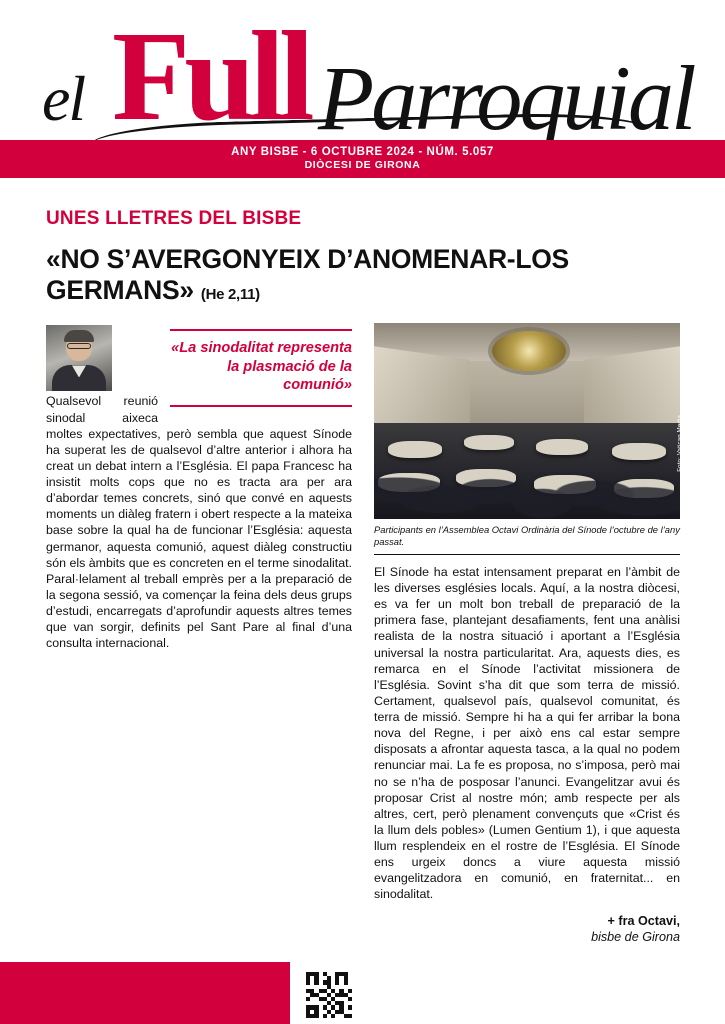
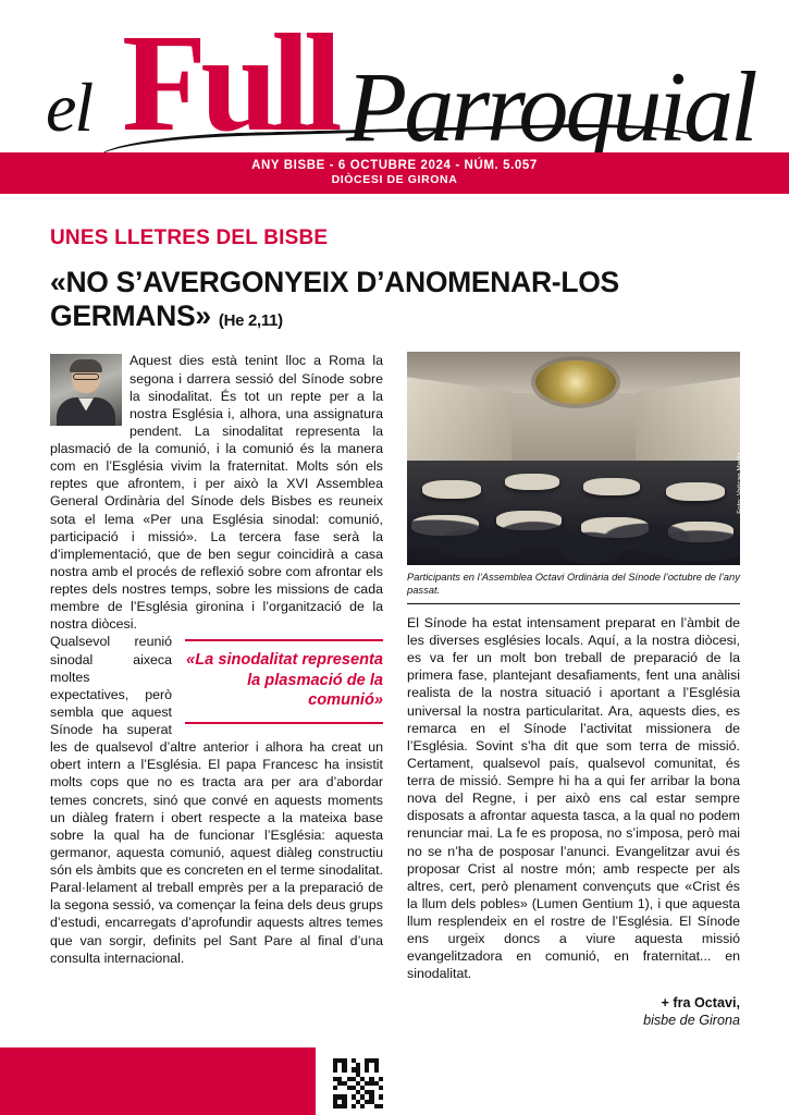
  el
  Full
  Parroquial
  ANY BISBE - 6 OCTUBRE 2024 - NÚM. 5.057
  DIÒCESI DE GIRONA
  UNES LLETRES DEL BISBE
  «NO S’AVERGONYEIX D’ANOMENAR-LOS GERMANS» (He 2,11)
+ Aquest dies està tenint lloc a Roma la segona i darrera sessió del Sínode sobre la sinodalitat. És tot un repte per a la nostra Església i, alhora, una assignatura pendent. La sinodalitat representa la plasmació de la comunió, i la comunió és la manera com en l’Església vivim la fraternitat. Molts són els reptes que afrontem, i per això la XVI Assemblea General Ordinària del Sínode dels Bisbes es reuneix sota el lema «Per una Església sinodal: comunió, participació i missió». La tercera fase serà la d’implementació, que de ben segur coincidirà a casa nostra amb el procés de reflexió sobre com afrontar els reptes dels nostres temps, sobre les missions de cada membre de l’Església gironina i l’organització de la nostra diòcesi.
  «La sinodalitat representa la plasmació de la comunió»
- Qualsevol reunió sinodal aixeca moltes expectatives, però sembla que aquest Sínode ha superat les de qualsevol d’altre anterior i alhora ha creat un debat intern a l’Església. El papa Francesc ha insistit molts cops que no es tracta ara per ara d’abordar temes concrets, sinó que convé en aquests moments un diàleg fratern i obert respecte a la mateixa base sobre la qual ha de funcionar l’Església: aquesta germanor, aquesta comunió, aquest diàleg constructiu són els àmbits que es concreten en el terme sinodalitat. Paral·lelament al treball emprès per a la preparació de la segona sessió, va començar la feina dels deus grups d’estudi, encarregats d’aprofundir aquests altres temes que van sorgir, definits pel Sant Pare al final d’una consulta internacional.
+ Qualsevol reunió sinodal aixeca moltes expectatives, però sembla que aquest Sínode ha superat les de qualsevol d’altre anterior i alhora ha creat un obert intern a l’Església. El papa Francesc ha insistit molts cops que no es tracta ara per ara d’abordar temes concrets, sinó que convé en aquests moments un diàleg fratern i obert respecte a la mateixa base sobre la qual ha de funcionar l’Església: aquesta germanor, aquesta comunió, aquest diàleg constructiu són els àmbits que es concreten en el terme sinodalitat. Paral·lelament al treball emprès per a la preparació de la segona sessió, va començar la feina dels deus grups d’estudi, encarregats d’aprofundir aquests altres temes que van sorgir, definits pel Sant Pare al final d’una consulta internacional.
  Participants en l’Assemblea Octavi Ordinària del Sínode l’octubre de l’any passat.
  El Sínode ha estat intensament preparat en l’àmbit de les diverses esglésies locals. Aquí, a la nostra diòcesi, es va fer un molt bon treball de preparació de la primera fase, plantejant desafiaments, fent una anàlisi realista de la nostra situació i aportant a l’Església universal la nostra particularitat. Ara, aquests dies, es remarca en el Sínode l’activitat missionera de l’Església. Sovint s’ha dit que som terra de missió. Certament, qualsevol país, qualsevol comunitat, és terra de missió. Sempre hi ha a qui fer arribar la bona nova del Regne, i per això ens cal estar sempre disposats a afrontar aquesta tasca, a la qual no podem renunciar mai. La fe es proposa, no s’imposa, però mai no se n’ha de posposar l’anunci. Evangelitzar avui és proposar Crist al nostre món; amb respecte per als altres, cert, però plenament convençuts que «Crist és la llum dels pobles» (Lumen Gentium 1), i que aquesta llum resplendeix en el rostre de l’Església. El Sínode ens urgeix doncs a viure aquesta missió evangelitzadora en comunió, en fraternitat... en sinodalitat.
  + fra Octavi,
  bisbe de Girona
